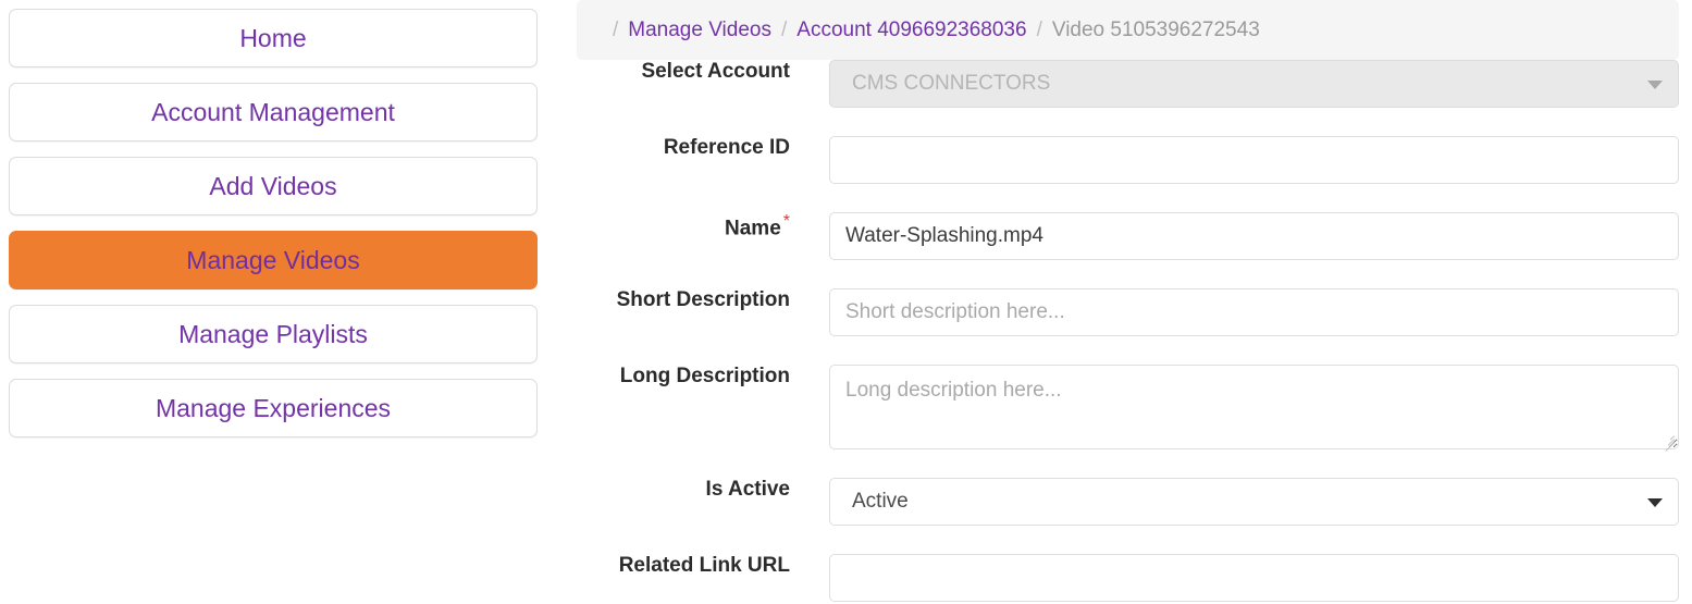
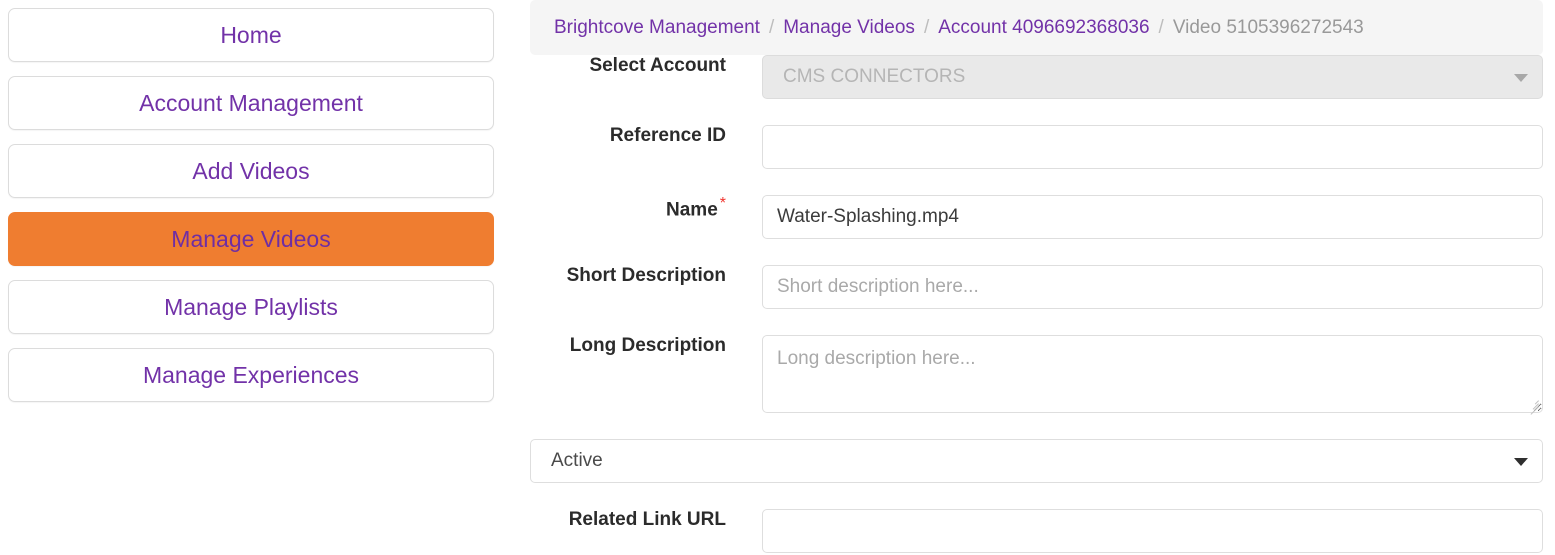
  Home
  Account Management
  Add Videos
  Manage Videos
  Manage Playlists
  Manage Experiences
+ Brightcove Management
  /
  Manage Videos
  /
  Account 4096692368036
  /
  Video 5105396272543
  Select Account
  CMS CONNECTORS
  Reference ID
  Name*
  Water-Splashing.mp4
  Short Description
  Short description here...
  Long Description
  Long description here...
- Is Active
  Active
  Related Link URL
